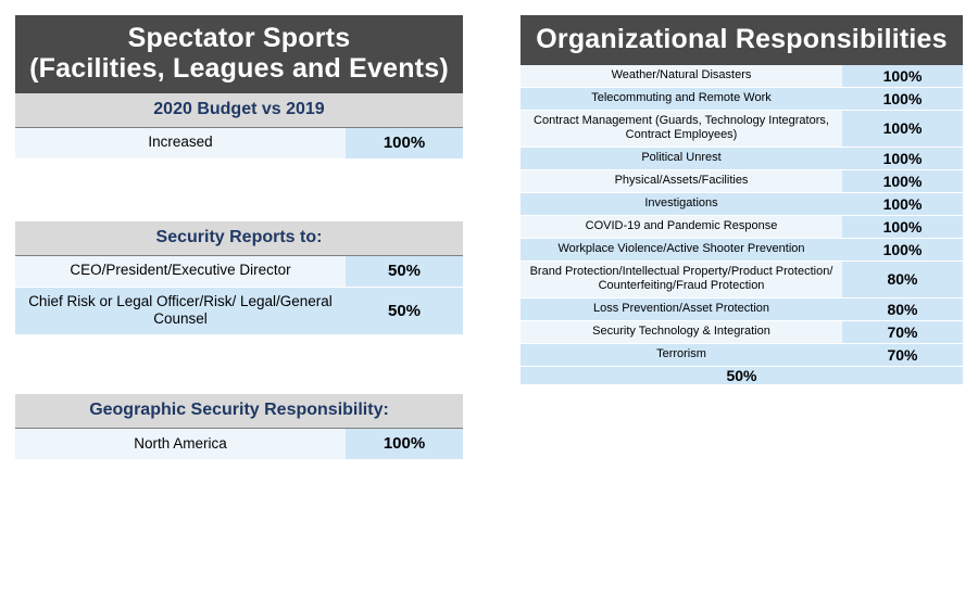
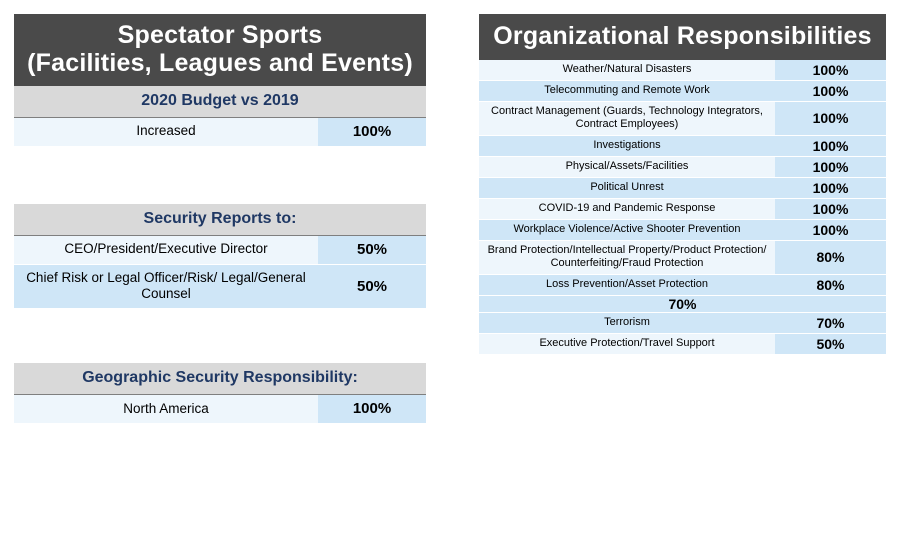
  Spectator Sports
  (Facilities, Leagues and Events)
  2020 Budget vs 2019
  Increased
  100%
  Security Reports to:
  CEO/President/Executive Director
  50%
  Chief Risk or Legal Officer/Risk/ Legal/General Counsel
  50%
  Geographic Security Responsibility:
  North America
  100%
  Organizational Responsibilities
  Weather/Natural Disasters
  100%
  Telecommuting and Remote Work
  100%
  Contract Management (Guards, Technology Integrators, Contract Employees)
  100%
- Political Unrest
+ Investigations
  100%
  Physical/Assets/Facilities
  100%
- Investigations
+ Political Unrest
  100%
  COVID-19 and Pandemic Response
  100%
  Workplace Violence/Active Shooter Prevention
  100%
  Brand Protection/Intellectual Property/Product Protection/ Counterfeiting/Fraud Protection
  80%
  Loss Prevention/Asset Protection
  80%
- Security Technology & Integration
  70%
  Terrorism
  70%
+ Executive Protection/Travel Support
  50%
